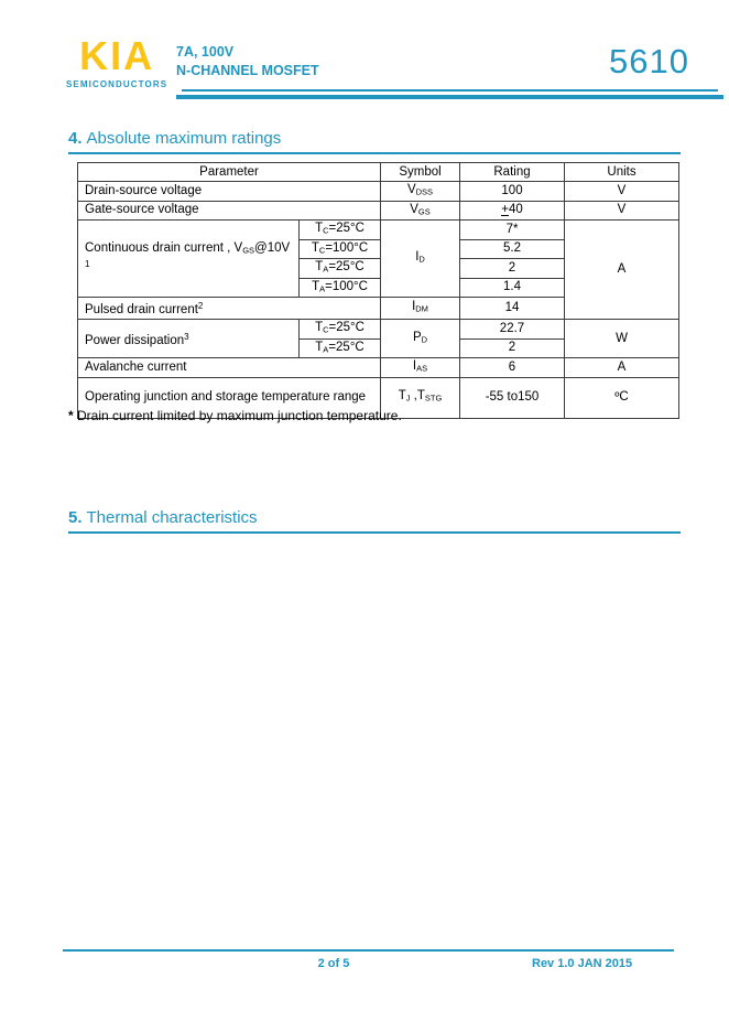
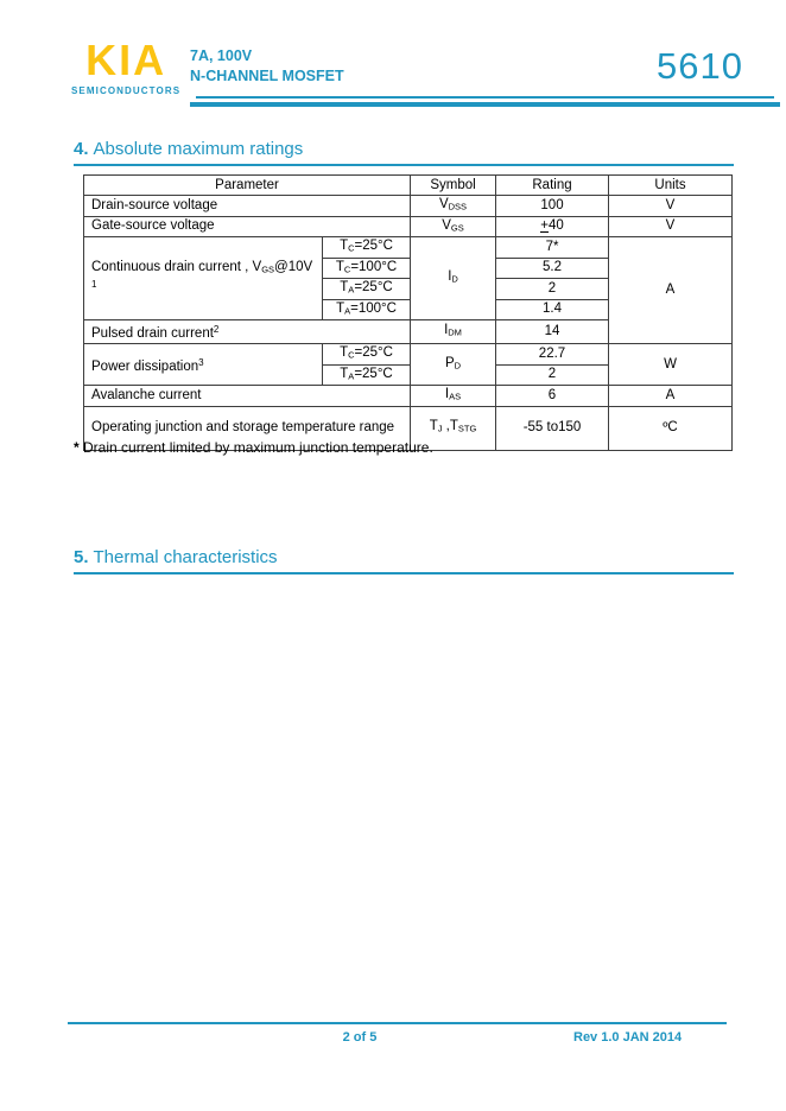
  KIA
  SEMICONDUCTORS
  7A, 100V
  N-CHANNEL MOSFET
  5610
  4. Absolute maximum ratings
  Parameter	Symbol	Rating	Units
  Drain-source voltage	VDSS	100	V
  Gate-source voltage	VGS	+40	V
  Continuous drain current , VGS@10V 1	TC=25°C	ID	7*	A
  TC=100°C	5.2
  TA=25°C	2
  TA=100°C	1.4
  Pulsed drain current2	IDM	14
  Power dissipation3	TC=25°C	PD	22.7	W
  TA=25°C	2
  Avalanche current	IAS	6	A
  Operating junction and storage temperature range	TJ ,TSTG	-55 to150	ºC
  * Drain current limited by maximum junction temperature.
  5. Thermal characteristics
  2 of 5
- Rev 1.0 JAN 2015
+ Rev 1.0 JAN 2014
